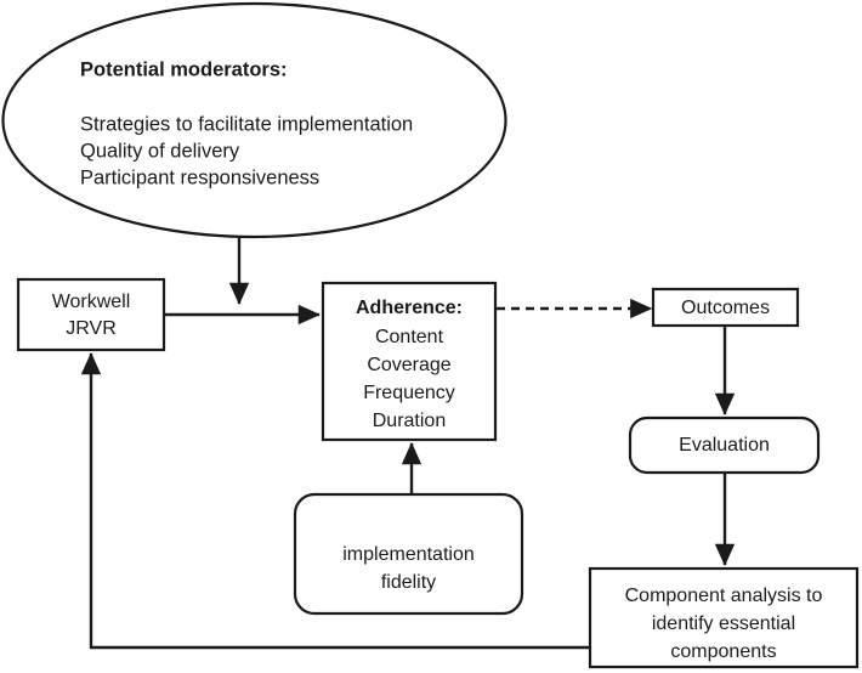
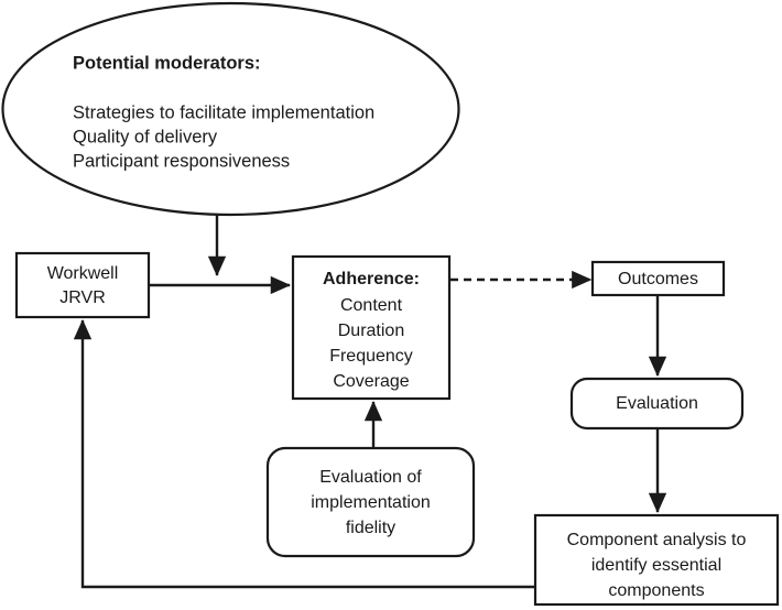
  Potential moderators:
  Strategies to facilitate implementation
  Quality of delivery
  Participant responsiveness
  Workwell
  JRVR
  Adherence:
  Content
- Coverage
+ Duration
  Frequency
- Duration
+ Coverage
  Outcomes
  Evaluation
+ Evaluation of
  implementation
  fidelity
  Component analysis to
  identify essential
  components
